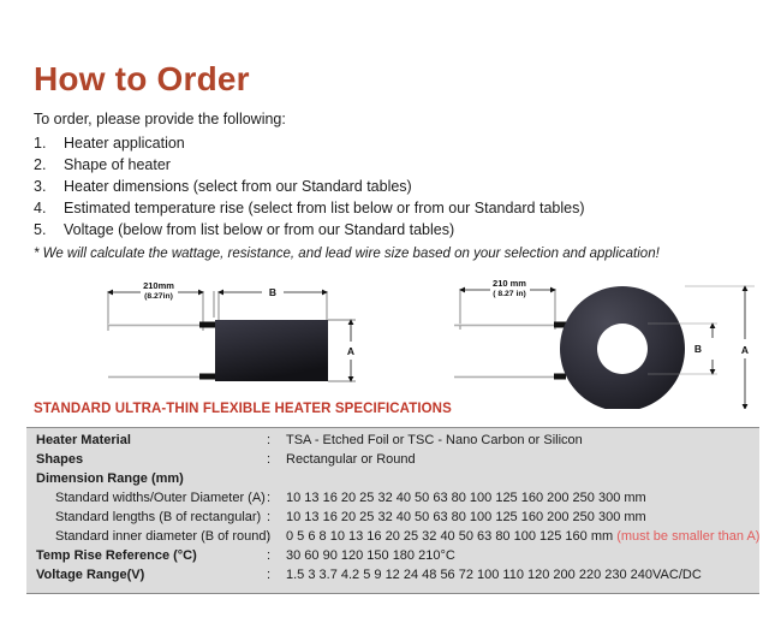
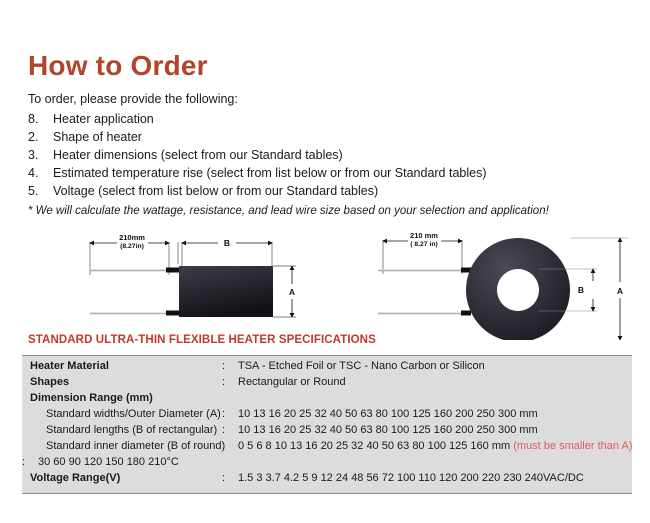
  How to Order
  To order, please provide the following:
- 1.
+ 8.
  Heater application
  2.
  Shape of heater
  3.
  Heater dimensions (select from our Standard tables)
  4.
  Estimated temperature rise (select from list below or from our Standard tables)
  5.
- Voltage (below from list below or from our Standard tables)
+ Voltage (select from list below or from our Standard tables)
  * We will calculate the wattage, resistance, and lead wire size based on your selection and application!
  210mm
  B
  A
  210 mm
  B
  A
  STANDARD ULTRA-THIN FLEXIBLE HEATER SPECIFICATIONS
  Heater Material
  :
  TSA - Etched Foil or TSC - Nano Carbon or Silicon
  Shapes
  :
  Rectangular or Round
  Dimension Range (mm)
  Standard widths/Outer Diameter (A)
  :
  10 13 16 20 25 32 40 50 63 80 100 125 160 200 250 300 mm
  Standard lengths (B of rectangular)
  :
  10 13 16 20 25 32 40 50 63 80 100 125 160 200 250 300 mm
  Standard inner diameter (B of round)
  :
  0 5 6 8 10 13 16 20 25 32 40 50 63 80 100 125 160 mm (must be smaller than A)
- Temp Rise Reference (°C)
  :
  30 60 90 120 150 180 210°C
  Voltage Range(V)
  :
  1.5 3 3.7 4.2 5 9 12 24 48 56 72 100 110 120 200 220 230 240VAC/DC
